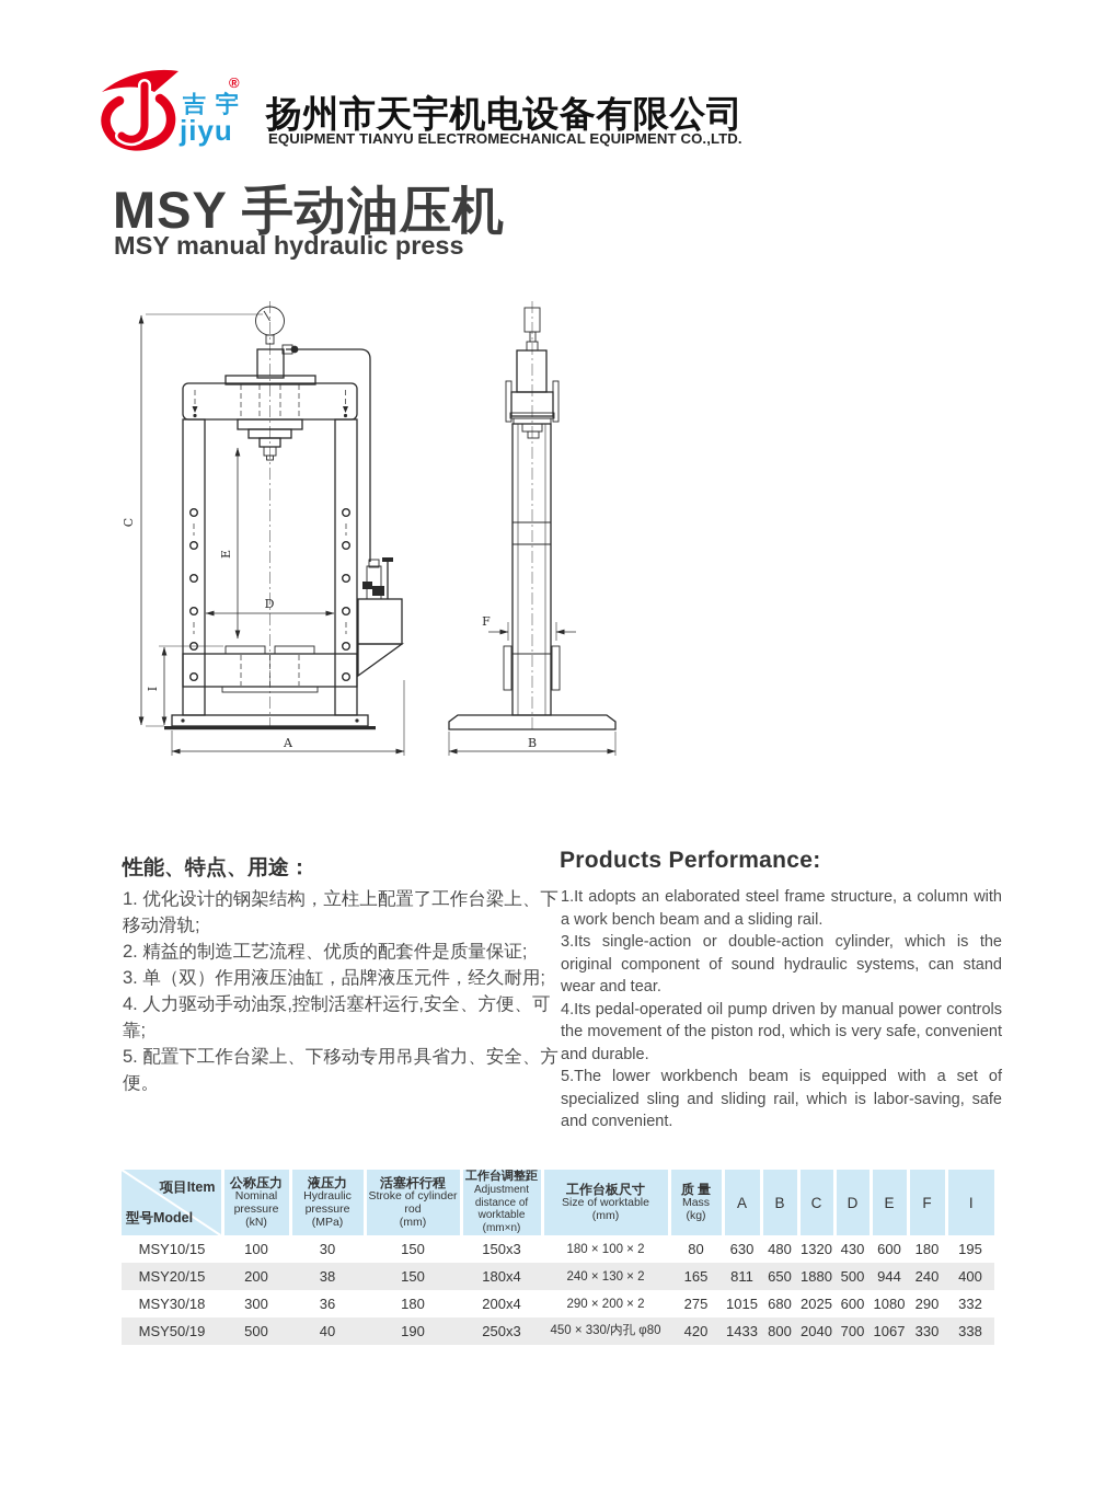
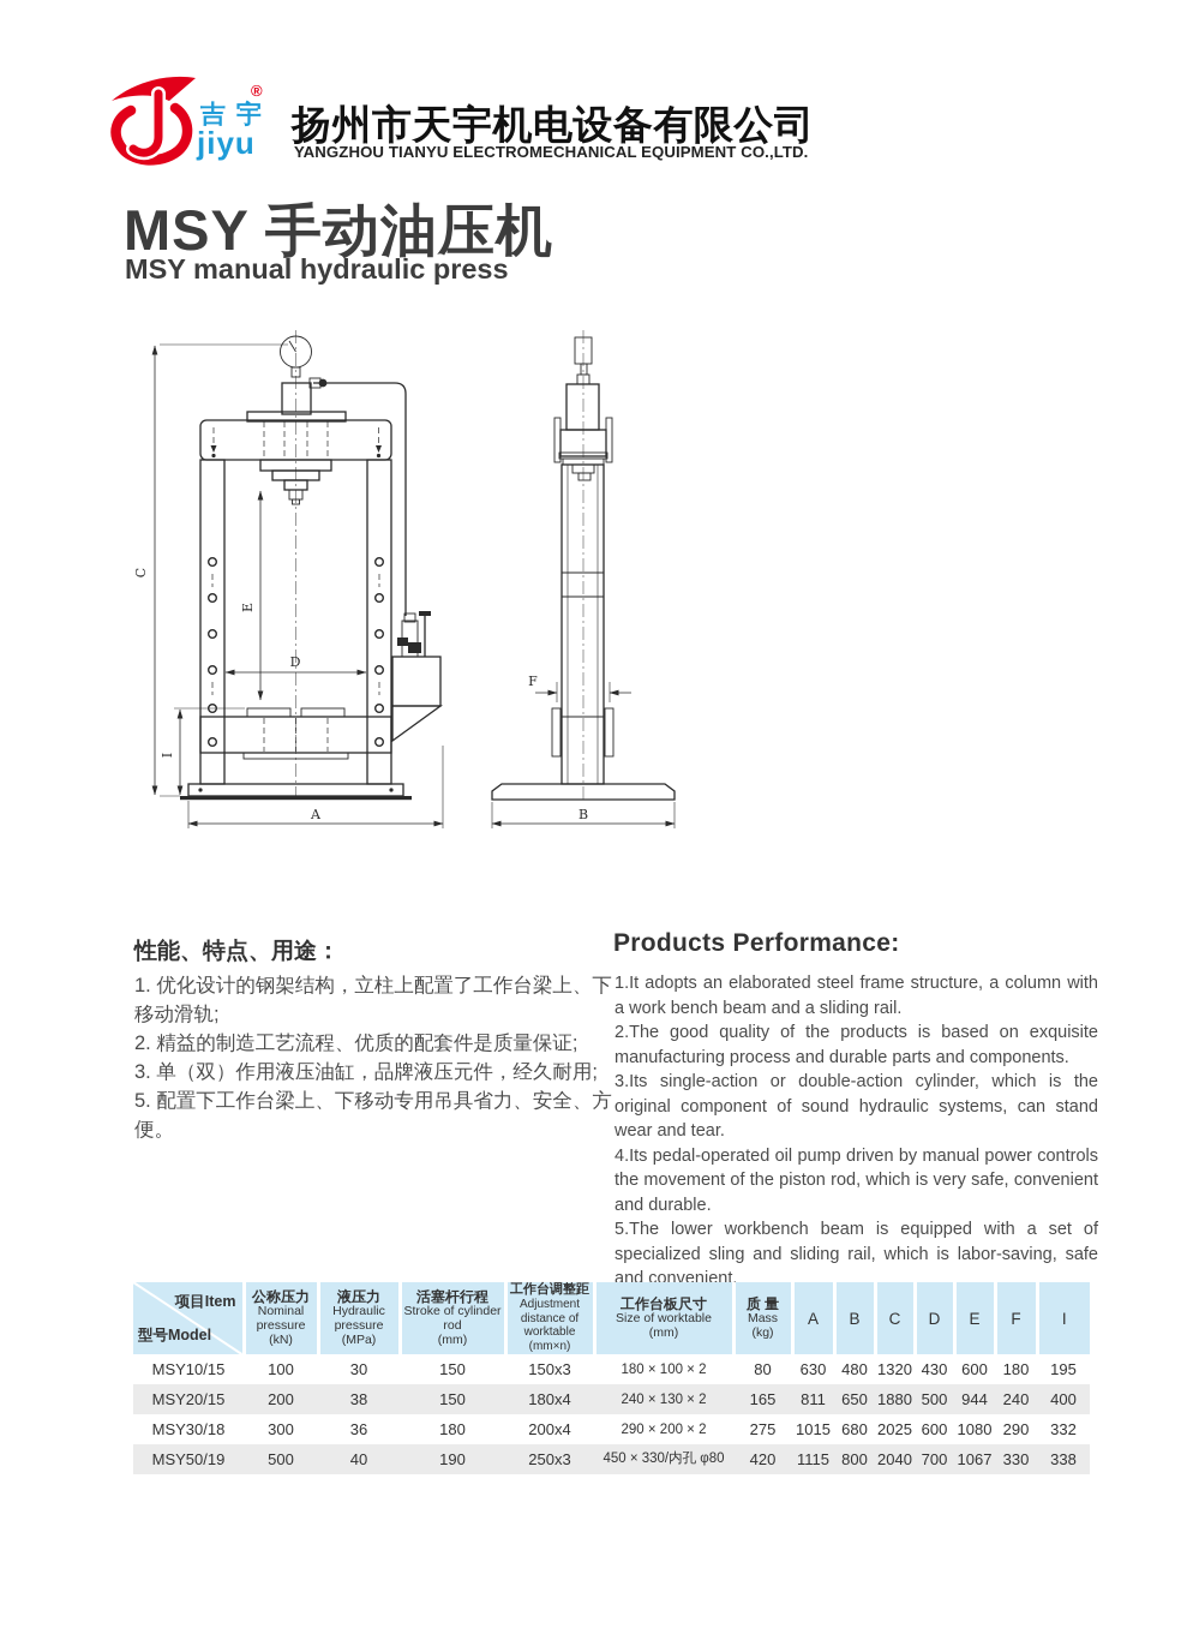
  吉宇
  ®
  jiyu
  扬州市天宇机电设备有限公司
- EQUIPMENT TIANYU ELECTROMECHANICAL EQUIPMENT CO.,LTD.
+ YANGZHOU TIANYU ELECTROMECHANICAL EQUIPMENT CO.,LTD.
  MSY 手动油压机
  MSY manual hydraulic press
  D
  A
  F
  B
  性能、特点、用途：
  1. 优化设计的钢架结构，立柱上配置了工作台梁上、下移动滑轨;
  2. 精益的制造工艺流程、优质的配套件是质量保证;
  3. 单（双）作用液压油缸，品牌液压元件，经久耐用;
- 4. 人力驱动手动油泵,控制活塞杆运行,安全、方便、可靠;
  5. 配置下工作台梁上、下移动专用吊具省力、安全、方便。
  Products Performance:
  1.It adopts an elaborated steel frame structure, a column with a work bench beam and a sliding rail.
+ 2.The good quality of the products is based on exquisite manufacturing process and durable parts and components.
  3.Its single-action or double-action cylinder, which is the original component of sound hydraulic systems, can stand wear and tear.
  4.Its pedal-operated oil pump driven by manual power controls the movement of the piston rod, which is very safe, convenient and durable.
  5.The lower workbench beam is equipped with a set of specialized sling and sliding rail, which is labor-saving, safe and convenient.
  项目Item 型号Model	公称压力 Nominal pressure (kN)	液压力 Hydraulic pressure (MPa)	活塞杆行程 Stroke of cylinder rod (mm)	工作台调整距 Adjustment distance of worktable (mm×n)	工作台板尺寸 Size of worktable (mm)	质 量 Mass (kg)	A	B	C	D	E	F	I
  MSY10/15	100	30	150	150x3	180 × 100 × 2	80	630	480	1320	430	600	180	195
  MSY20/15	200	38	150	180x4	240 × 130 × 2	165	811	650	1880	500	944	240	400
  MSY30/18	300	36	180	200x4	290 × 200 × 2	275	1015	680	2025	600	1080	290	332
- MSY50/19	500	40	190	250x3	450 × 330/内孔 φ80	420	1433	800	2040	700	1067	330	338
+ MSY50/19	500	40	190	250x3	450 × 330/内孔 φ80	420	1115	800	2040	700	1067	330	338
